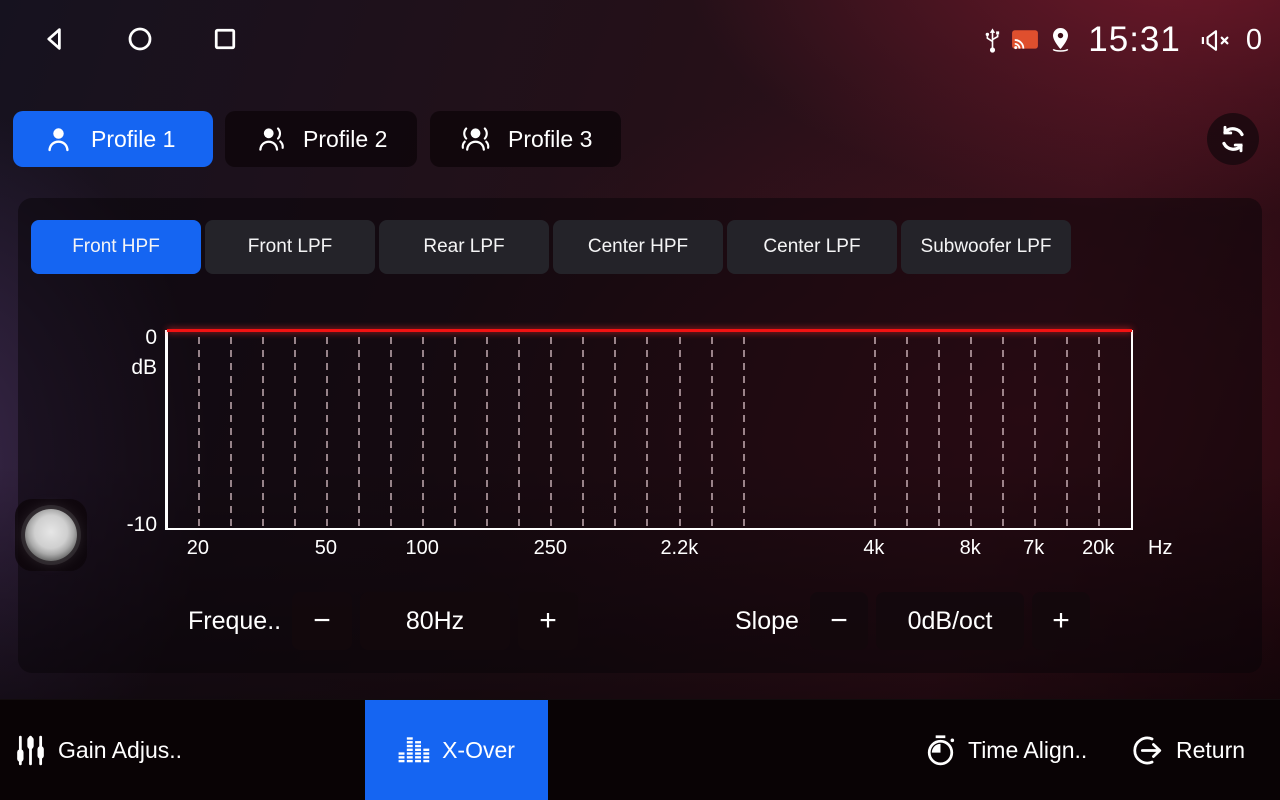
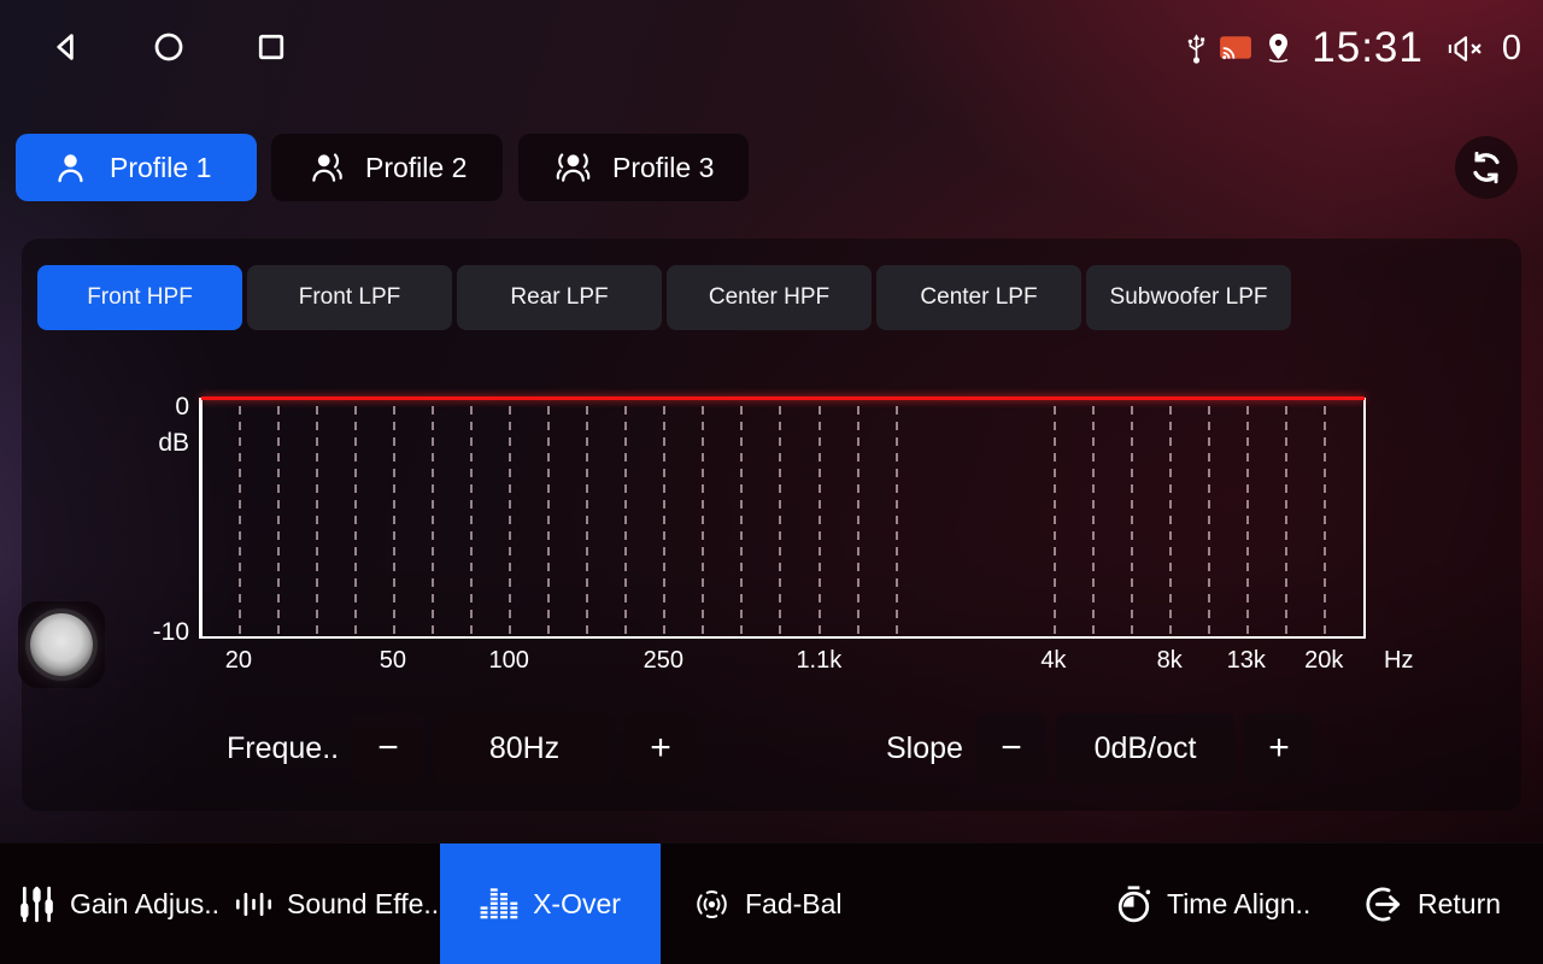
  15:31
  0
  Profile 1
  Profile 2
  Profile 3
  Front HPF
  Front LPF
  Rear LPF
  Center HPF
  Center LPF
  Subwoofer LPF
  0
  dB
  -10
  Hz
  20
  50
  100
  250
- 2.2k
+ 1.1k
  4k
  8k
- 7k
+ 13k
  20k
  Freque..
  −
  80Hz
  +
  Slope
  −
  0dB/oct
  +
  Gain Adjus..
+ Sound Effe..
  X-Over
+ Fad-Bal
  Time Align..
  Return
